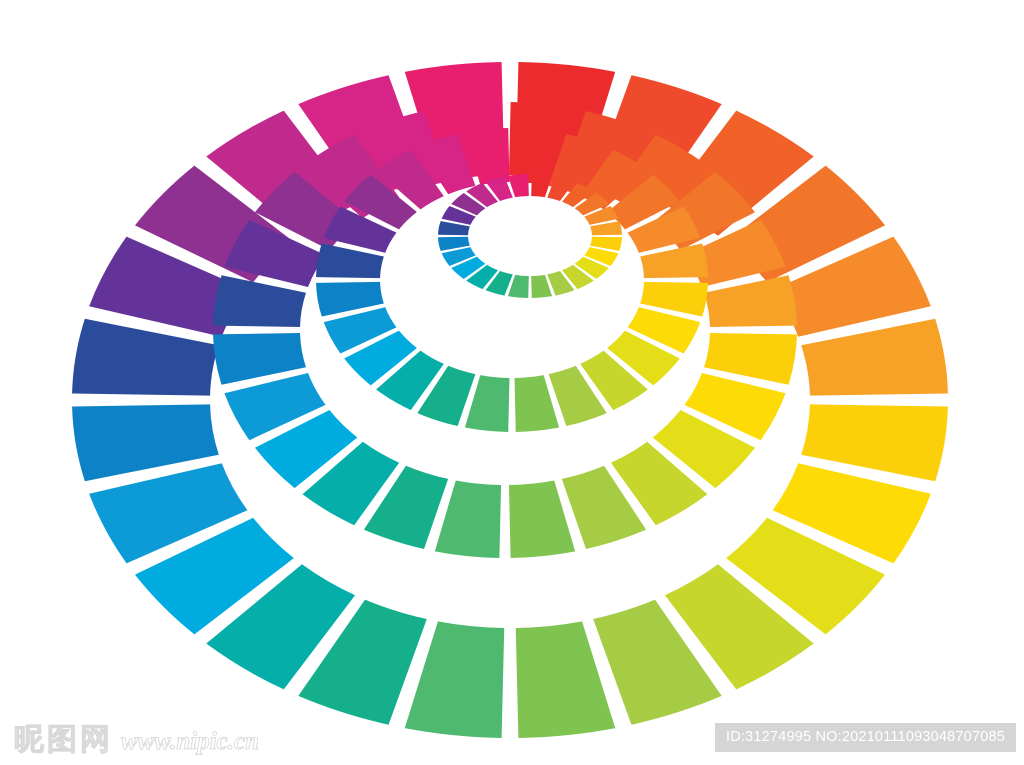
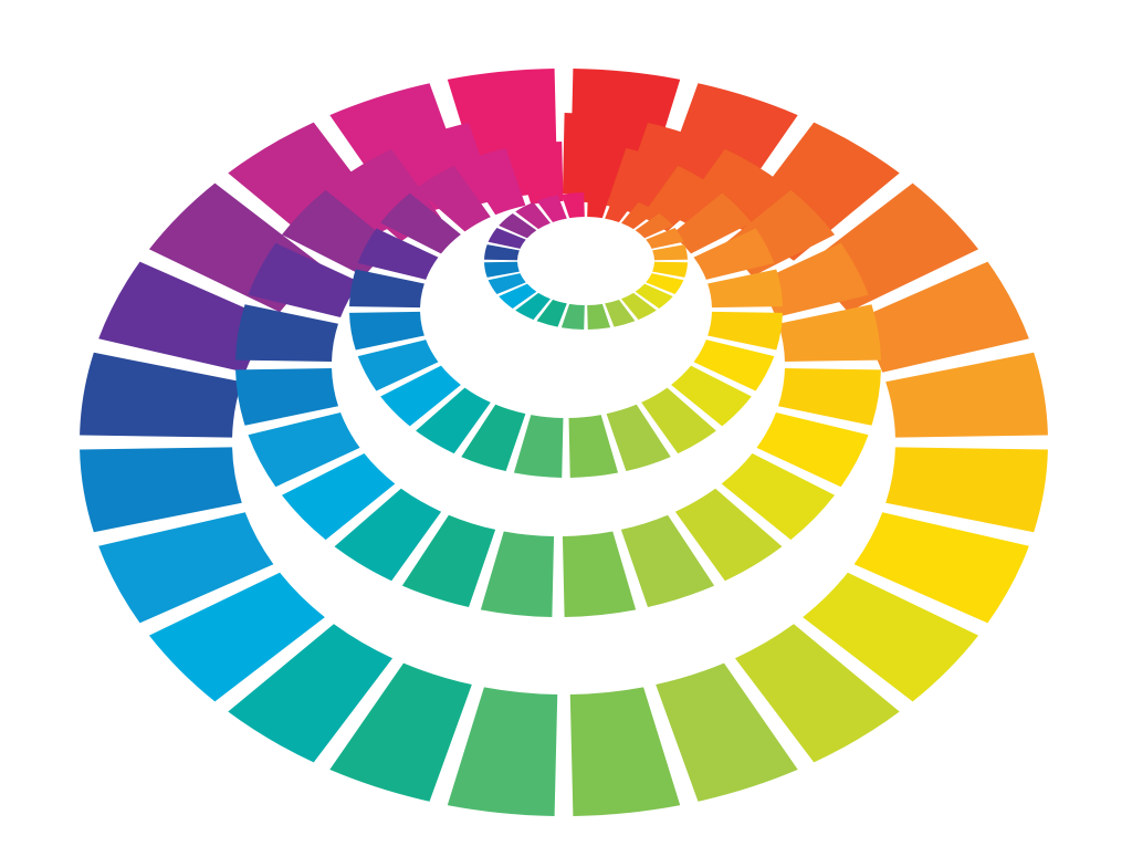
- 昵图网
- www.nipic.cn
- ID:31274995 NO:20210111093048707085
